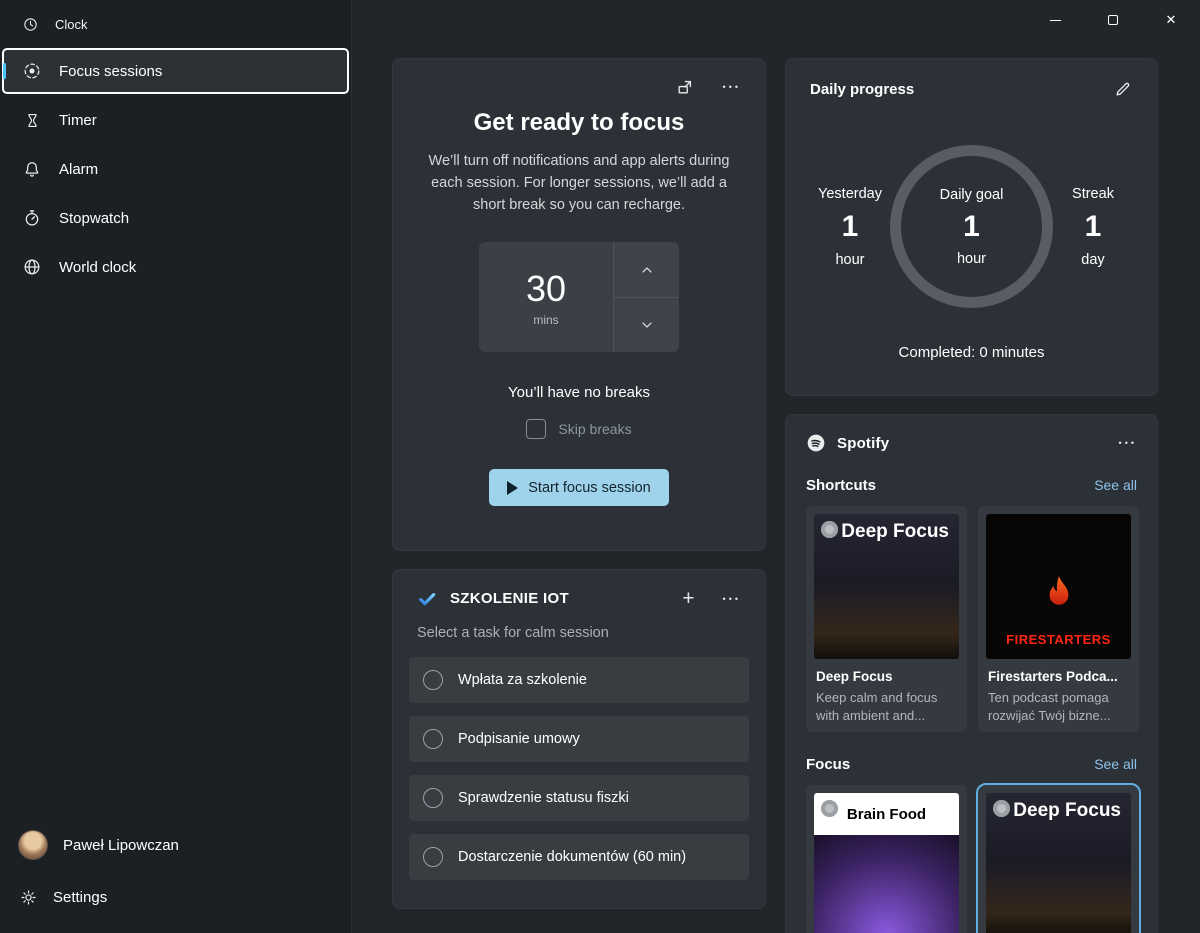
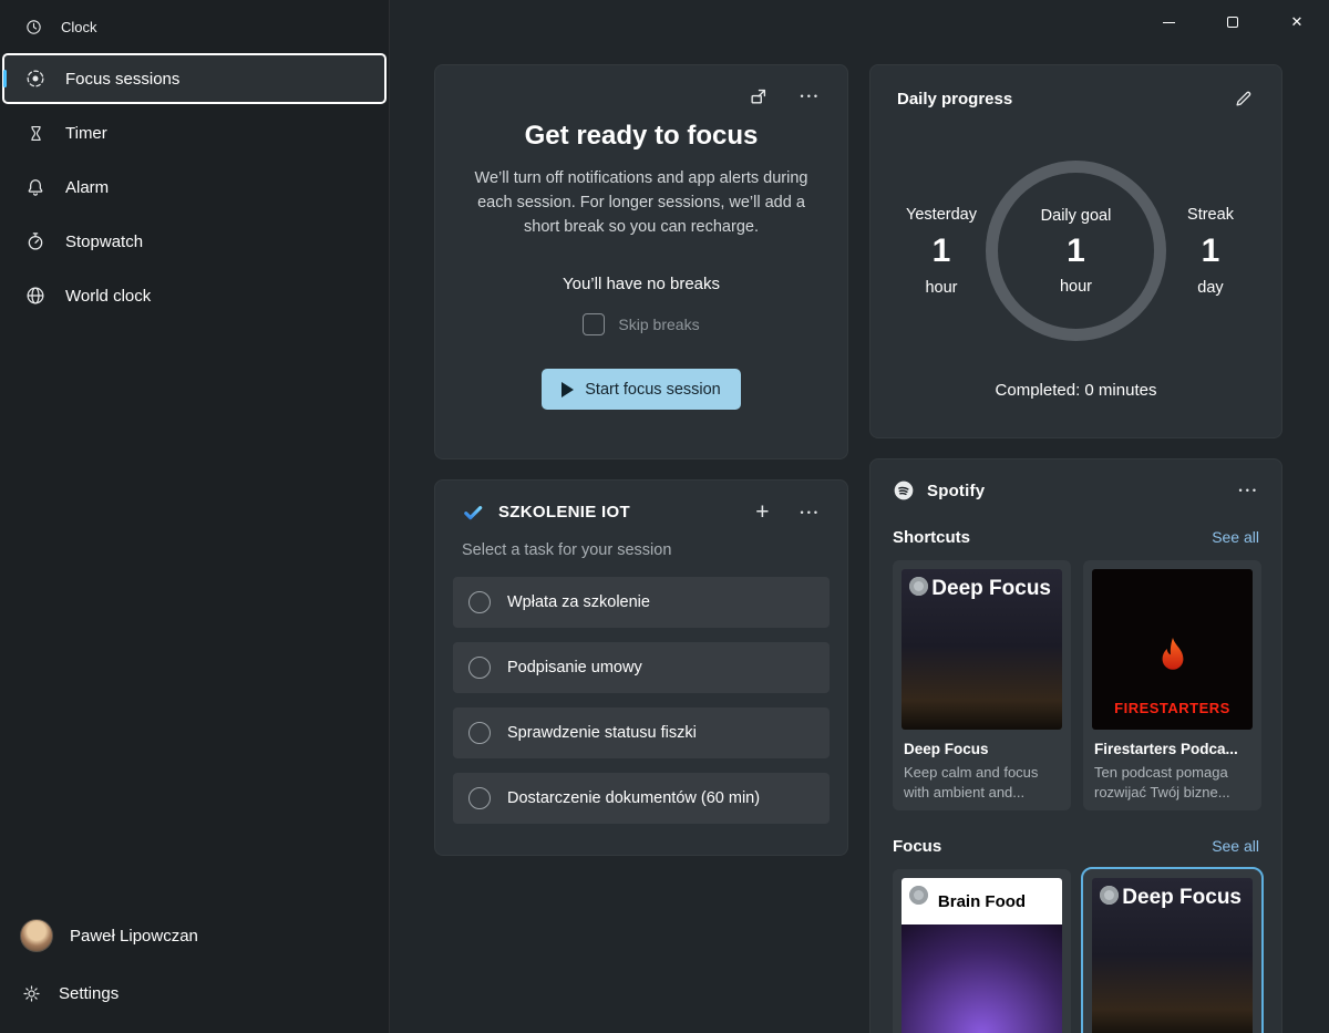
  Clock
  Focus sessions
  Timer
  Alarm
  Stopwatch
  World clock
  Paweł Lipowczan
  Settings
  ✕
  •••
  Get ready to focus
  We’ll turn off notifications and app alerts during each session. For longer sessions, we’ll add a short break so you can recharge.
- 30
- mins
  You’ll have no breaks
  Skip breaks
  Start focus session
  SZKOLENIE IOT
  +
  •••
- Select a task for calm session
+ Select a task for your session
  Wpłata za szkolenie
  Podpisanie umowy
  Sprawdzenie statusu fiszki
  Dostarczenie dokumentów (60 min)
  Daily progress
  Yesterday
  1
  hour
  Daily goal
  1
  hour
  Streak
  1
  day
  Completed: 0 minutes
  Spotify
  •••
  Shortcuts
  See all
  Deep Focus
  Deep Focus
  Keep calm and focus with ambient and...
  FIRESTARTERS
  Firestarters Podca...
  Ten podcast pomaga rozwijać Twój bizne...
  Focus
  See all
  Brain Food
  Deep Focus
